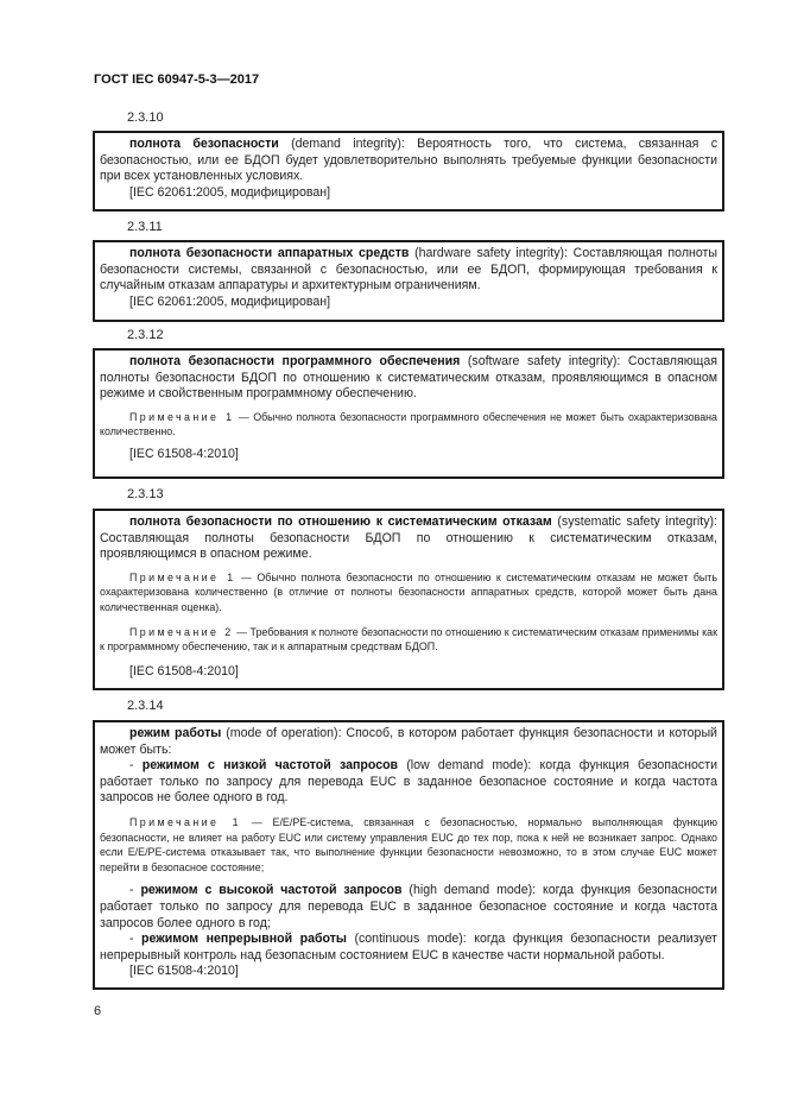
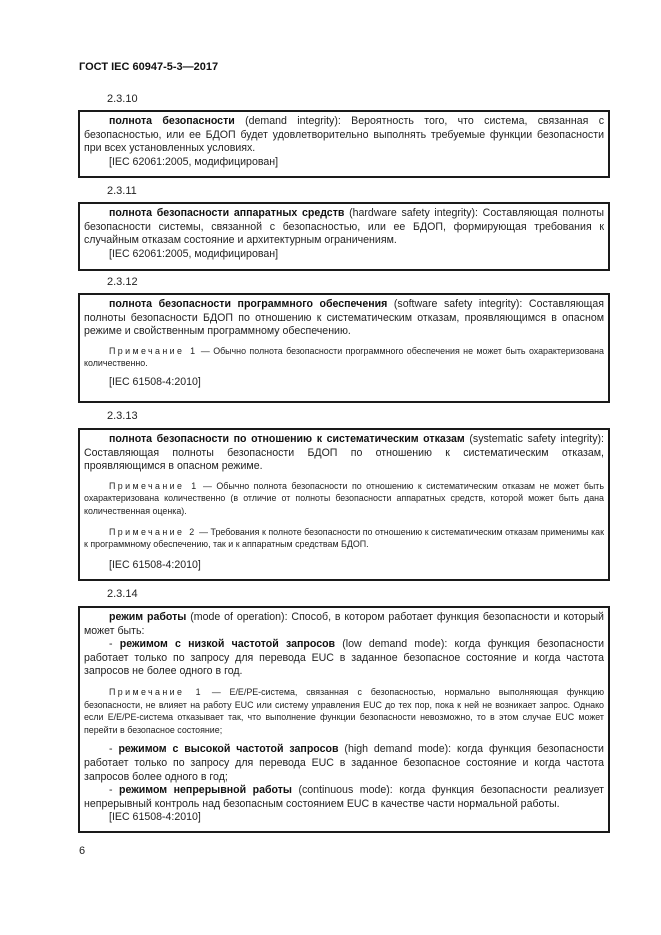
  ГОСТ IEC 60947-5-3—2017
  2.3.10
  полнота безопасности (demand integrity): Вероятность того, что система, связанная с безопасностью, или ее БДОП будет удовлетворительно выполнять требуемые функции безопасности при всех установленных условиях.
  [IEC 62061:2005, модифицирован]
  2.3.11
- полнота безопасности аппаратных средств (hardware safety integrity): Составляющая полноты безопасности системы, связанной с безопасностью, или ее БДОП, формирующая требования к случайным отказам аппаратуры и архитектурным ограничениям.
+ полнота безопасности аппаратных средств (hardware safety integrity): Составляющая полноты безопасности системы, связанной с безопасностью, или ее БДОП, формирующая требования к случайным отказам состояние и архитектурным ограничениям.
  [IEC 62061:2005, модифицирован]
  2.3.12
  полнота безопасности программного обеспечения (software safety integrity): Составляющая полноты безопасности БДОП по отношению к систематическим отказам, проявляющимся в опасном режиме и свойственным программному обеспечению.
  Примечание 1 — Обычно полнота безопасности программного обеспечения не может быть охарактеризована количественно.
  [IEC 61508-4:2010]
  2.3.13
  полнота безопасности по отношению к систематическим отказам (systematic safety integrity): Составляющая полноты безопасности БДОП по отношению к систематическим отказам, проявляющимся в опасном режиме.
  Примечание 1 — Обычно полнота безопасности по отношению к систематическим отказам не может быть охарактеризована количественно (в отличие от полноты безопасности аппаратных средств, которой может быть дана количественная оценка).
  Примечание 2 — Требования к полноте безопасности по отношению к систематическим отказам применимы как к программному обеспечению, так и к аппаратным средствам БДОП.
  [IEC 61508-4:2010]
  2.3.14
  режим работы (mode of operation): Способ, в котором работает функция безопасности и который может быть:
  - режимом с низкой частотой запросов (low demand mode): когда функция безопасности работает только по запросу для перевода EUC в заданное безопасное состояние и когда частота запросов не более одного в год.
  Примечание 1 — E/E/PE-система, связанная с безопасностью, нормально выполняющая функцию безопасности, не влияет на работу EUC или систему управления EUC до тех пор, пока к ней не возникает запрос. Однако если E/E/PE-система отказывает так, что выполнение функции безопасности невозможно, то в этом случае EUC может перейти в безопасное состояние;
  - режимом с высокой частотой запросов (high demand mode): когда функция безопасности работает только по запросу для перевода EUC в заданное безопасное состояние и когда частота запросов более одного в год;
  - режимом непрерывной работы (continuous mode): когда функция безопасности реализует непрерывный контроль над безопасным состоянием EUC в качестве части нормальной работы.
  [IEC 61508-4:2010]
  6
